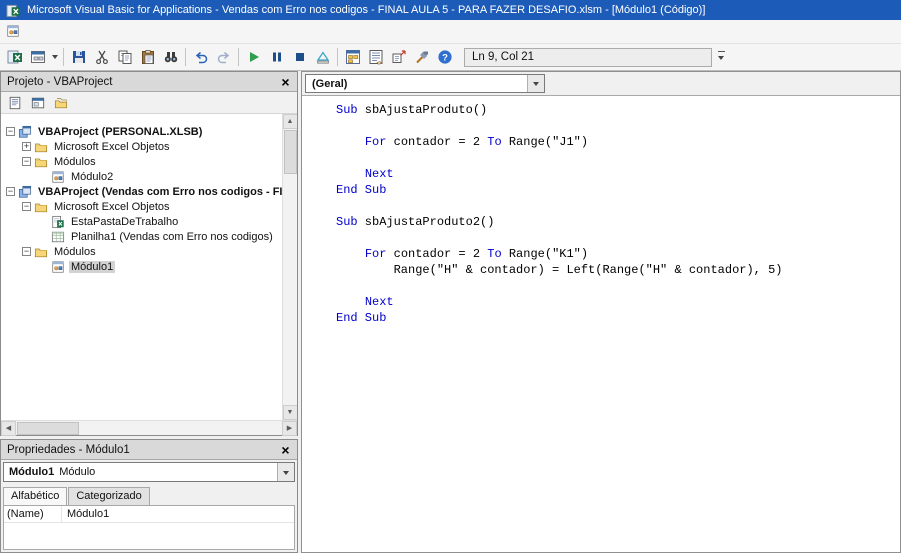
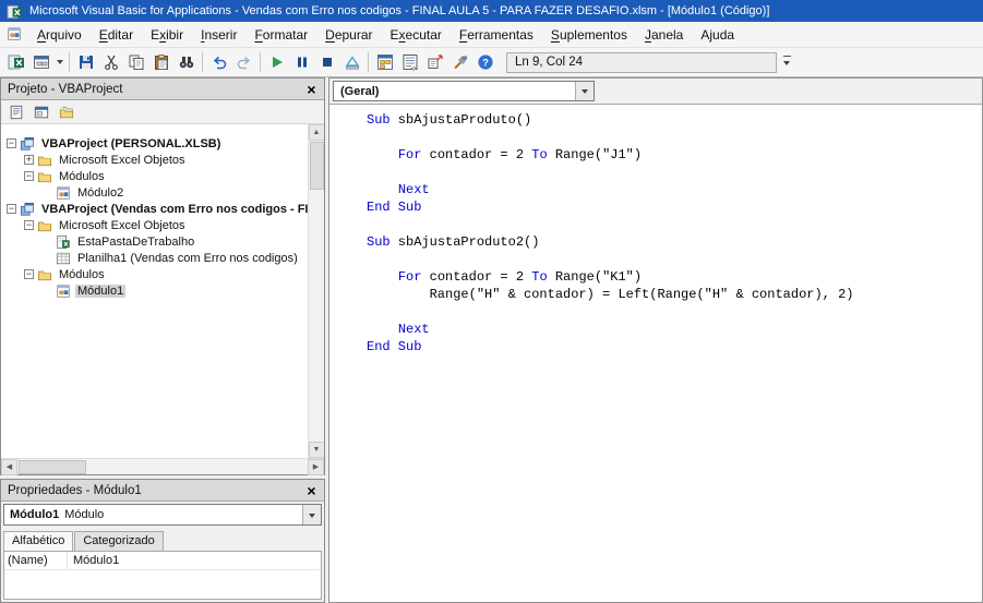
  Microsoft Visual Basic for Applications - Vendas com Erro nos codigos - FINAL AULA 5 - PARA FAZER DESAFIO.xlsm - [Módulo1 (Código)]
+ Arquivo
+ Editar
+ Exibir
+ Inserir
+ Formatar
+ Depurar
+ Executar
+ Ferramentas
+ Suplementos
+ Janela
+ Ajuda
  ?
- Ln 9, Col 21
+ Ln 9, Col 24
  Projeto - VBAProject
  ×
  −
  VBAProject (PERSONAL.XLSB)
  +
  Microsoft Excel Objetos
  −
  Módulos
  Módulo2
  −
  VBAProject (Vendas com Erro nos codigos - FI
  −
  Microsoft Excel Objetos
  EstaPastaDeTrabalho
  Planilha1 (Vendas com Erro nos codigos)
  −
  Módulos
  Módulo1
  Propriedades - Módulo1
  ×
  Módulo1
  Módulo
  Alfabético
  Categorizado
  (Name)
  Módulo1
  (Geral)
  Sub sbAjustaProduto()
  For contador = 2 To Range("J1")
  Next
  End Sub
  Sub sbAjustaProduto2()
  For contador = 2 To Range("K1")
- Range("H" & contador) = Left(Range("H" & contador), 5)
+ Range("H" & contador) = Left(Range("H" & contador), 2)
  Next
  End Sub
